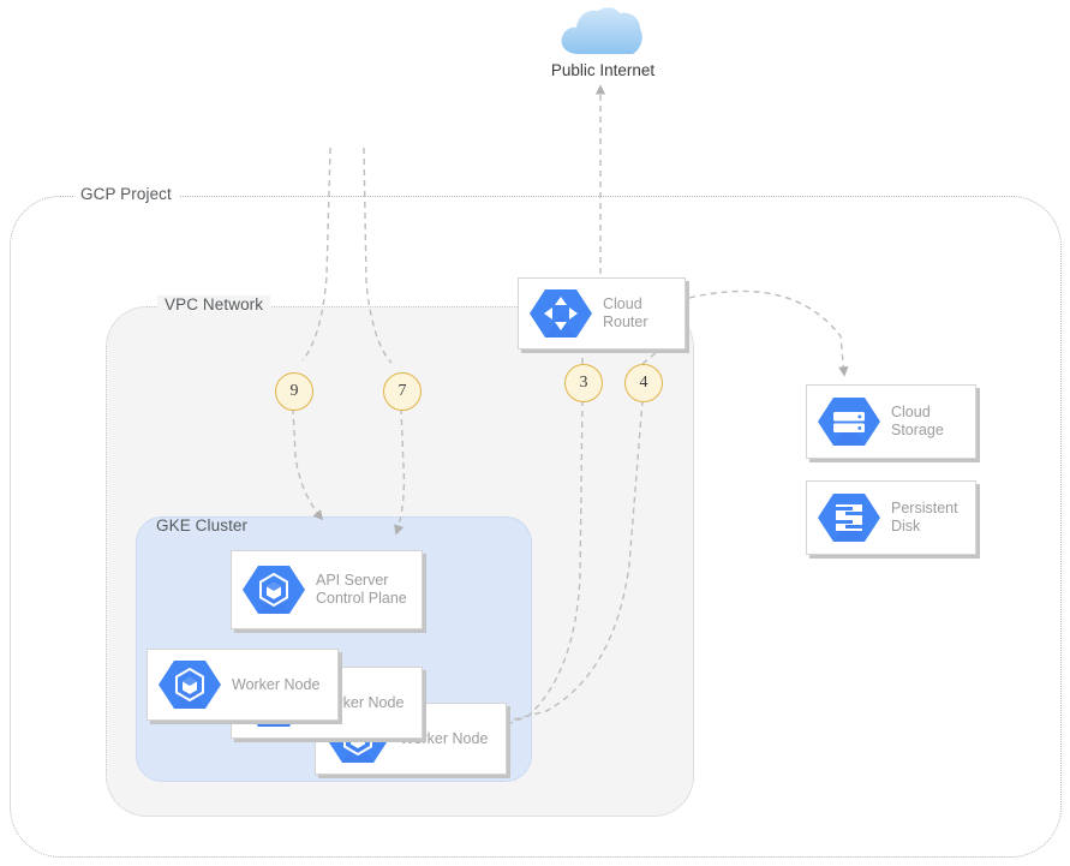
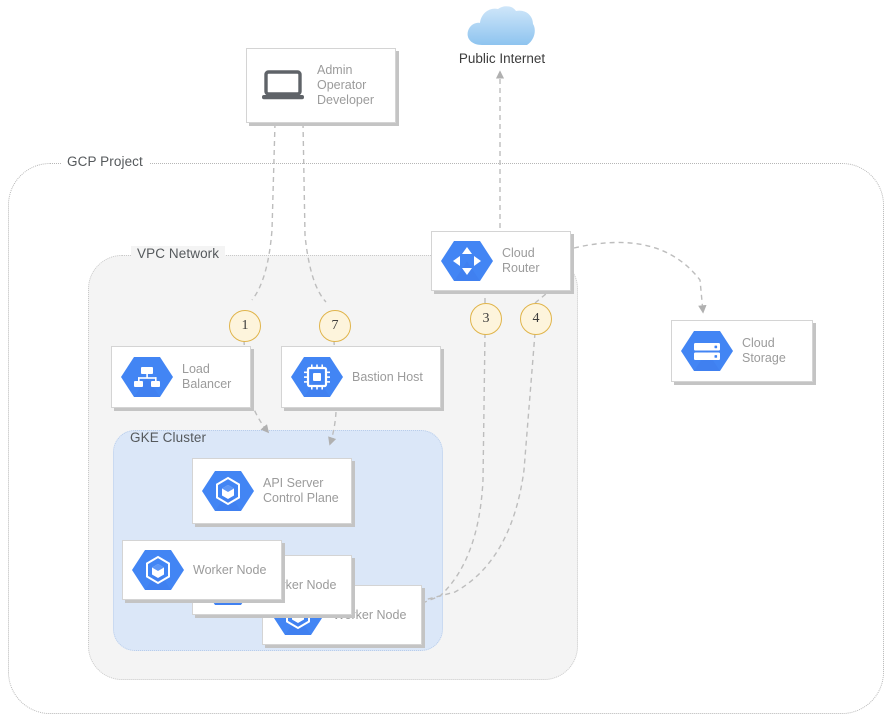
  GCP Project
  VPC Network
  GKE Cluster
  Public Internet
+ Admin
+ Operator
+ Developer
+ Load
+ Balancer
+ Bastion Host
  Cloud
  Router
  Cloud
  Storage
- Persistent
- Disk
  API Server
  Control Plane
  rker Node
  rker Node
  Worker Node
- 9
+ 1
  7
  3
  4
